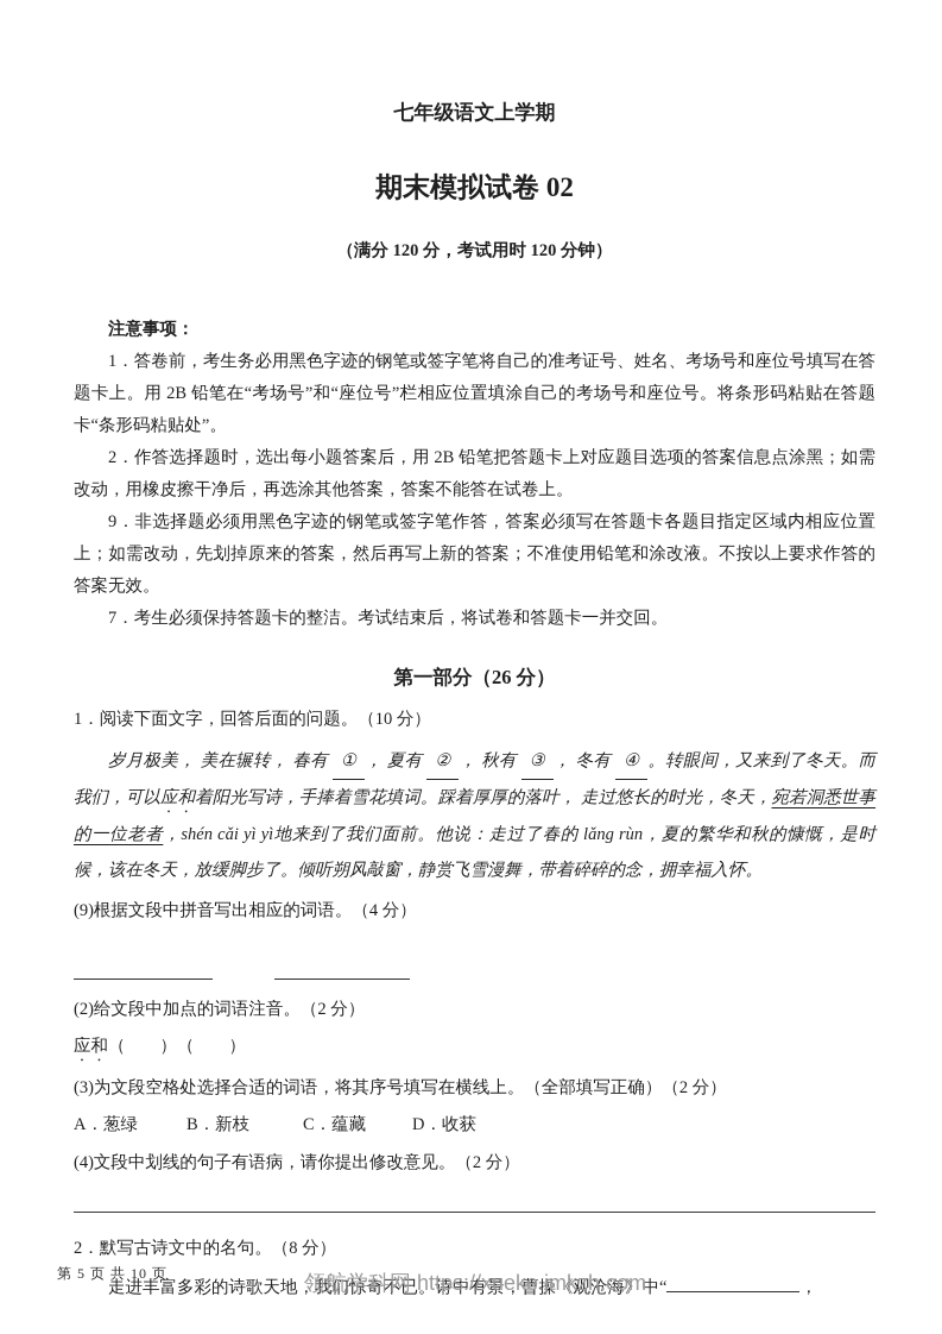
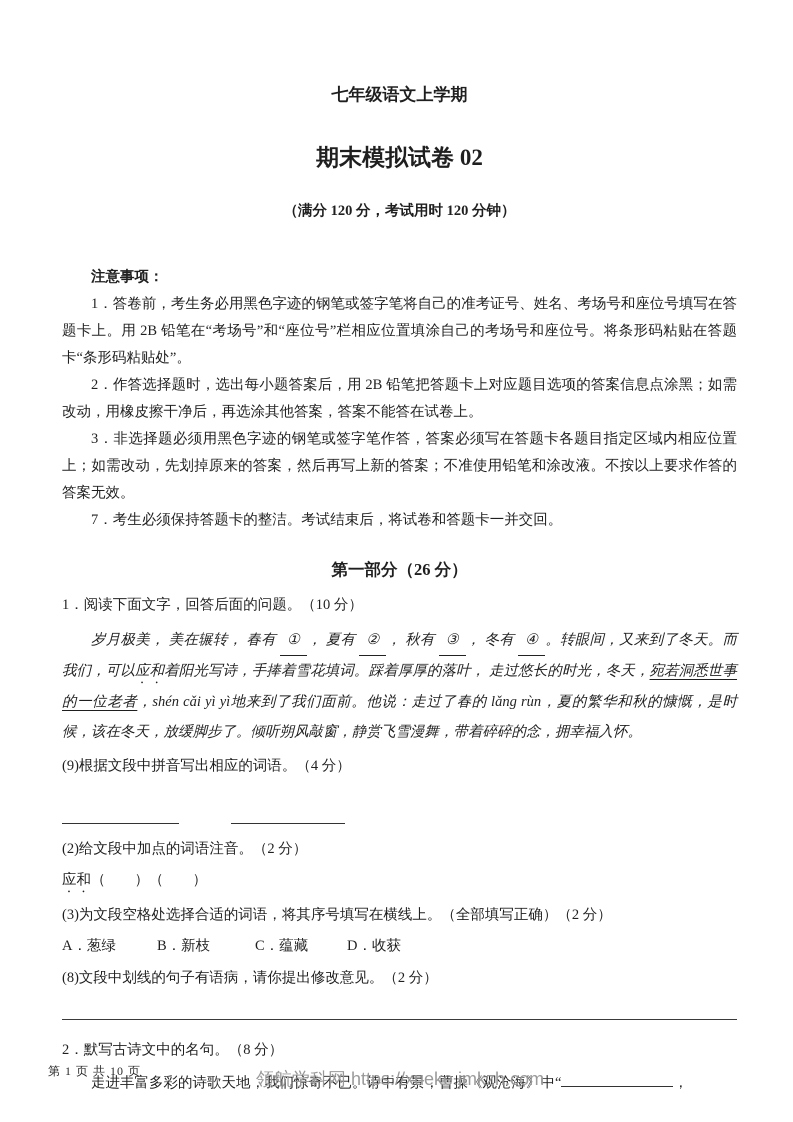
  七年级语文上学期
  期末模拟试卷 02
  （满分 120 分，考试用时 120 分钟）
  注意事项：
  1．答卷前，考生务必用黑色字迹的钢笔或签字笔将自己的准考证号、姓名、考场号和座位号填写在答题卡上。用 2B 铅笔在“考场号”和“座位号”栏相应位置填涂自己的考场号和座位号。将条形码粘贴在答题卡“条形码粘贴处”。
  2．作答选择题时，选出每小题答案后，用 2B 铅笔把答题卡上对应题目选项的答案信息点涂黑；如需改动，用橡皮擦干净后，再选涂其他答案，答案不能答在试卷上。
- 9．非选择题必须用黑色字迹的钢笔或签字笔作答，答案必须写在答题卡各题目指定区域内相应位置上；如需改动，先划掉原来的答案，然后再写上新的答案；不准使用铅笔和涂改液。不按以上要求作答的答案无效。
+ 3．非选择题必须用黑色字迹的钢笔或签字笔作答，答案必须写在答题卡各题目指定区域内相应位置上；如需改动，先划掉原来的答案，然后再写上新的答案；不准使用铅笔和涂改液。不按以上要求作答的答案无效。
  7．考生必须保持答题卡的整洁。考试结束后，将试卷和答题卡一并交回。
  第一部分（26 分）
  1．阅读下面文字，回答后面的问题。（10 分）
  岁月极美， 美在辗转， 春有 ① ， 夏有 ② ， 秋有 ③ ， 冬有 ④ 。转眼间，又来到了冬天。而我们，可以应和着阳光写诗，手捧着雪花填词。踩着厚厚的落叶， 走过悠长的时光，冬天，宛若洞悉世事的一位老者，shén cǎi yì yì地来到了我们面前。他说：走过了春的 lǎng rùn，夏的繁华和秋的慷慨，是时候，该在冬天，放缓脚步了。倾听朔风敲窗，静赏飞雪漫舞，带着碎碎的念，拥幸福入怀。
  (9)根据文段中拼音写出相应的词语。（4 分）
  (2)给文段中加点的词语注音。（2 分）
  应和（ ）（ ）
  (3)为文段空格处选择合适的词语，将其序号填写在横线上。（全部填写正确）（2 分）
  A．葱绿 B．新枝 C．蕴藏 D．收获
- (4)文段中划线的句子有语病，请你提出修改意见。（2 分）
+ (8)文段中划线的句子有语病，请你提出修改意见。（2 分）
  2．默写古诗文中的名句。（8 分）
  走进丰富多彩的诗歌天地，我们惊奇不已。诗中有景，曹操《观沧海》中“ ，
- 第 5 页 共 10 页
+ 第 1 页 共 10 页
  领航学科网 https://xueke.jmkzh.com
